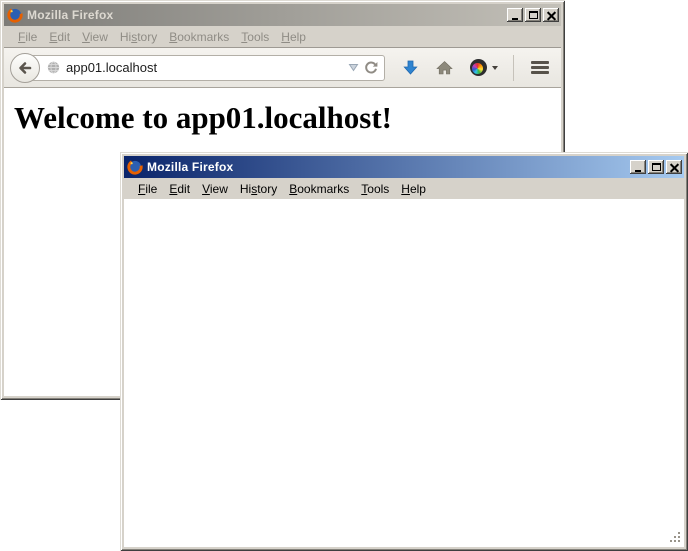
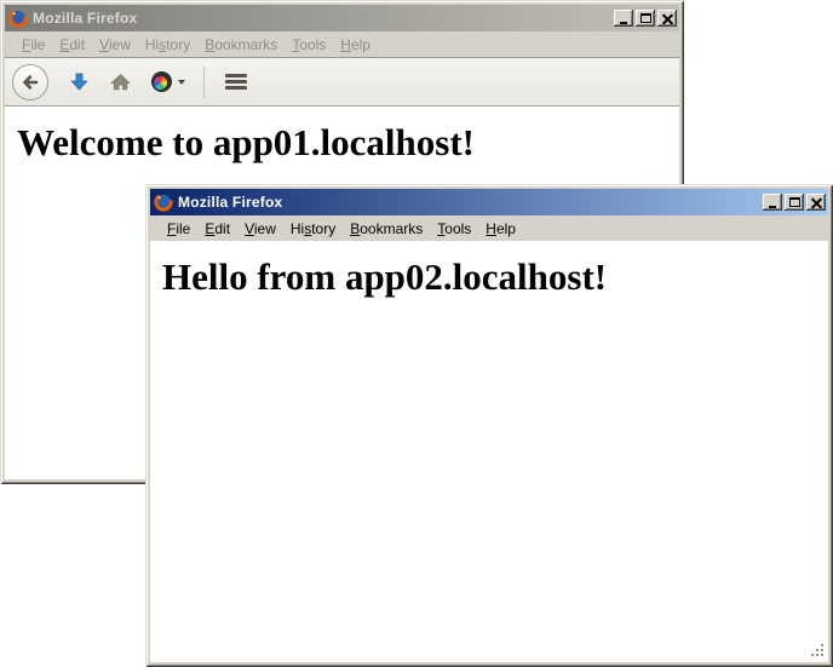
  Mozilla Firefox
  File
  Edit
  View
  History
  Bookmarks
  Tools
  Help
- app01.localhost
  Welcome to app01.localhost!
  Mozilla Firefox
  File
  Edit
  View
  History
  Bookmarks
  Tools
  Help
+ Hello from app02.localhost!
